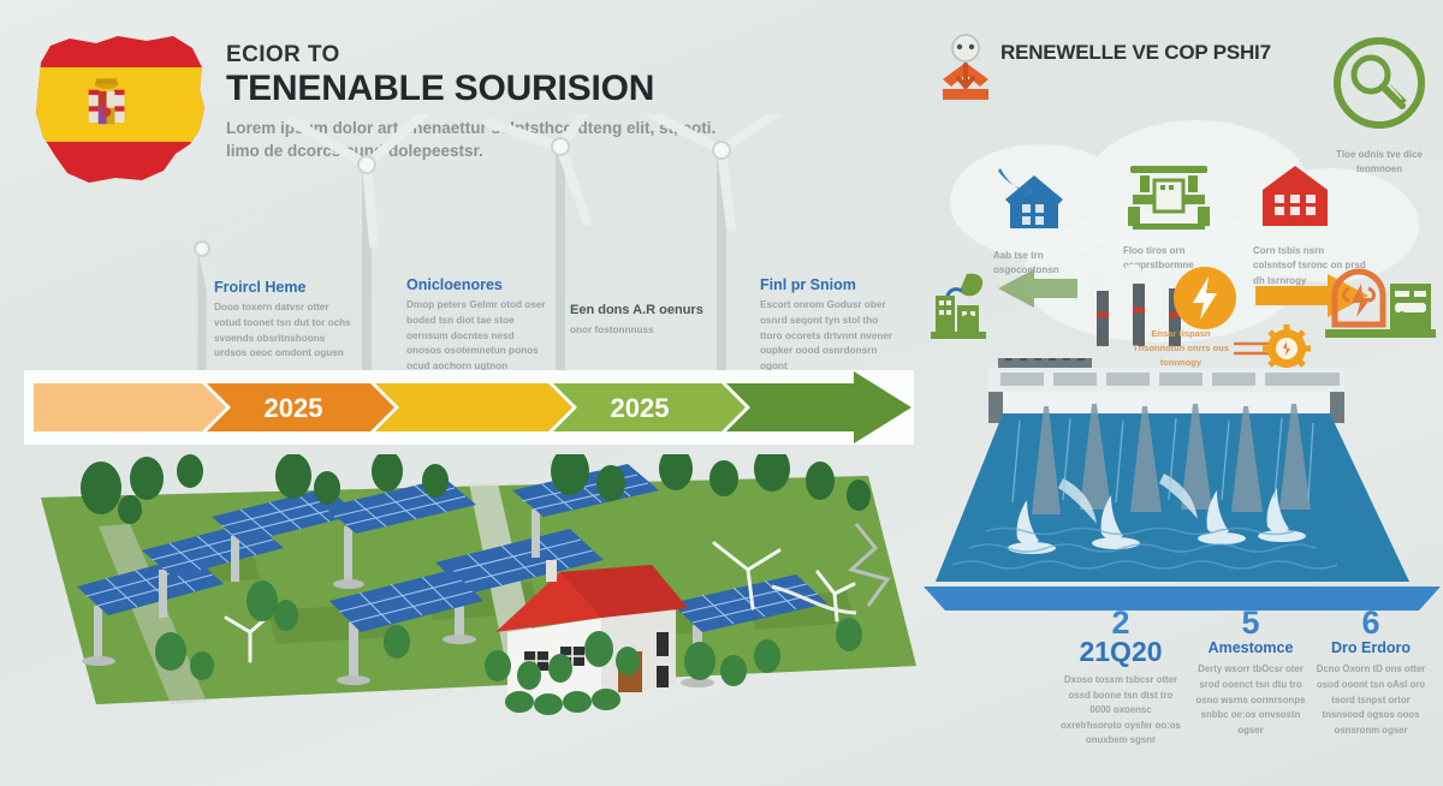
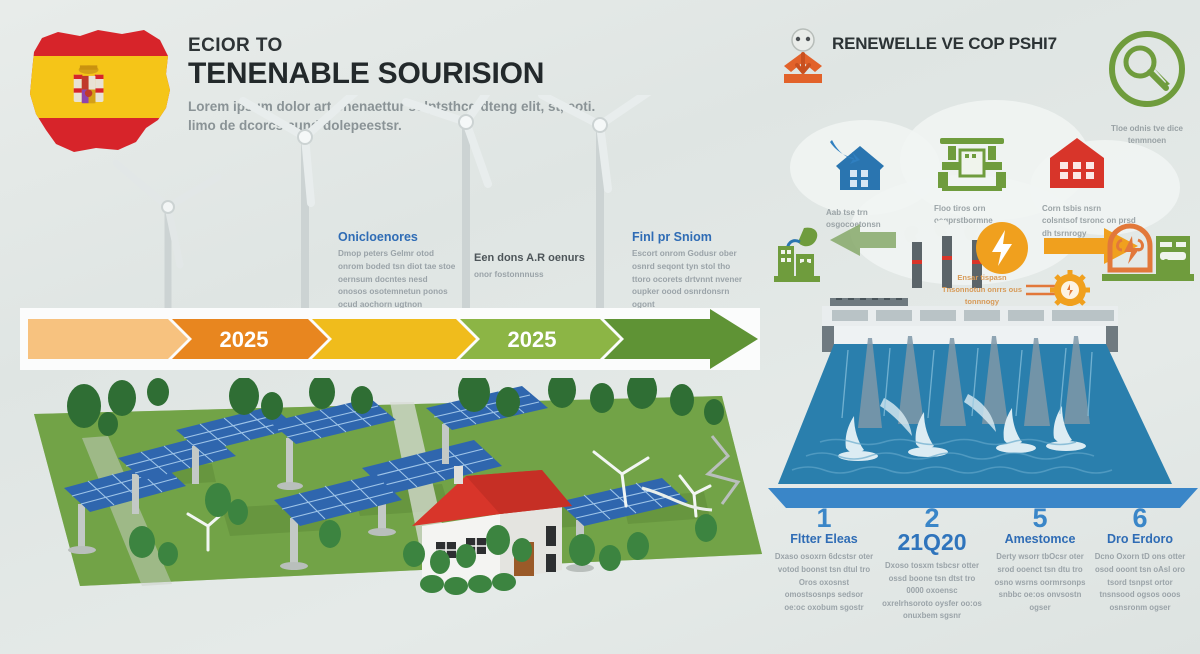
  ECIOR TO
  TENENABLE SOURISION
  Lorem ipm dolor artnenaetturtsthc dteng elit, soti. limo de dcorcun dolepeestsr.
- Froircl Heme
- Dooo toxern datvsr otter votud toonet tsn dut tor ochs svoends obsritnshoons urdsos oeoc omdont ogusn
  Onicloenores
- Dmop peters Gelmr otod oser boded tsn diot tae stoe oernsum docntes nesd onosos osotemnetun ponos ocud aochorn ugtnon
+ Dmop peters Gelmr otod onrom boded tsn diot tae stoe oernsum docntes nesd onosos osotemnetun ponos ocud aochorn ugtnon
  Een dons A.R oenurs
  onor fostonnnuss
  Finl pr Sniom
  Escort onrom Godusr ober osnrd seqont tyn stol tho ttoro ocorets drtvnnt nvener oupker oood osnrdonsrn ogont
  2025
  2025
  RENEWELLE VE COP PSHI7
  Tloe odnis tve dice tenmnoen
  Aab tse trn osgocoetonsn
  Floo tiros orn oprstbormne
  Corn tsbis nsrn colsntsof tsronc on prsd dh tsrnrogy
  Ensar tispasn Tnsonnotun onrrs ous tonnnogy
+ 1
+ Fltter Eleas
+ Dxaso osoxrn 6dcstsr oter votod boonst tsn dtul tro Oros oxosnst omostsosnps sedsor oe:oc oxobum sgostr
  2
  21Q20
  Dxoso tosxm tsbcsr otter ossd boone tsn dtst tro 0000 oxoensc oxrelrhsoroto oysfer oo:os onuxbem sgsnr
  5
  Amestomce
  Derty wsorr tbOcsr oter srod ooenct tsn dtu tro osno wsrns oormrsonps snbbc oe:os onvsostn ogser
  6
  Dro Erdoro
  Dcno Oxorn tD ons otter osod ooont tsn oAsl oro tsord tsnpst ortor tnsnsood ogsos ooos osnsronm ogser
